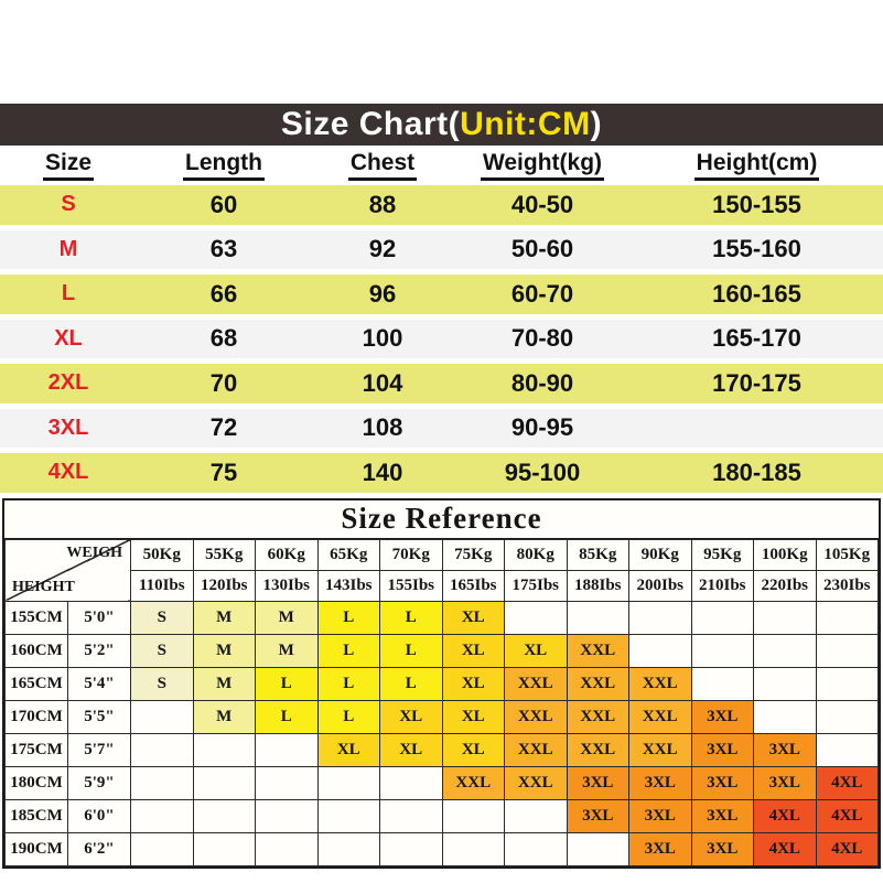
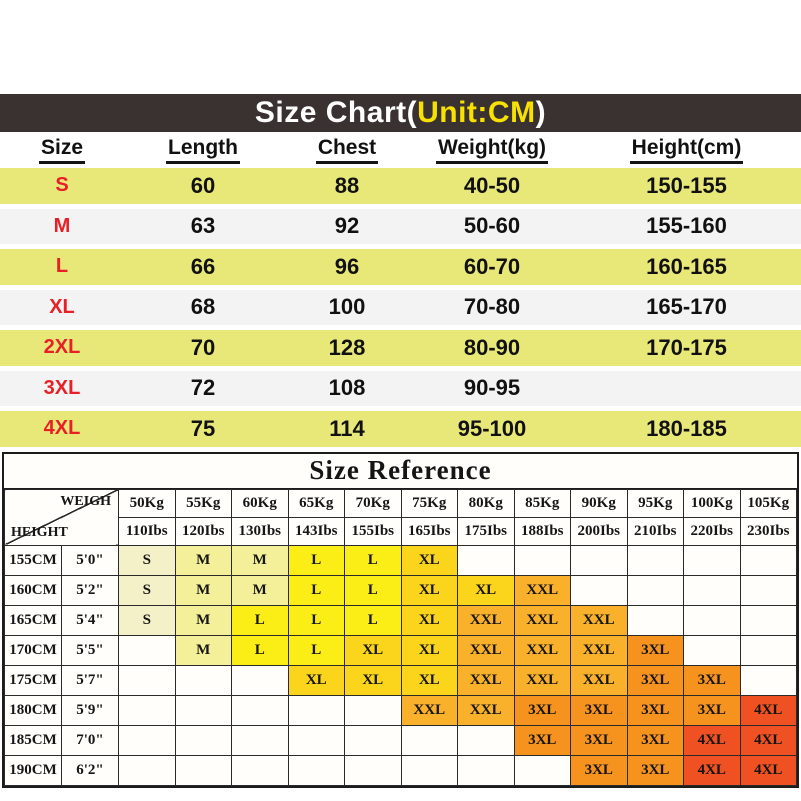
  Size Chart(Unit:CM)
  Size
  Length
  Chest
  Weight(kg)
  Height(cm)
  S
  60
  88
  40-50
  150-155
  M
  63
  92
  50-60
  155-160
  L
  66
  96
  60-70
  160-165
  XL
  68
  100
  70-80
  165-170
  2XL
  70
- 104
+ 128
  80-90
  170-175
  3XL
  72
  108
  90-95
  4XL
  75
- 140
+ 114
  95-100
  180-185
  Size Reference
  WEIGHHEIGHT	50Kg	55Kg	60Kg	65Kg	70Kg	75Kg	80Kg	85Kg	90Kg	95Kg	100Kg	105Kg
  110Ibs	120Ibs	130Ibs	143Ibs	155Ibs	165Ibs	175Ibs	188Ibs	200Ibs	210Ibs	220Ibs	230Ibs
  155CM	5'0"	S	M	M	L	L	XL
  160CM	5'2"	S	M	M	L	L	XL	XL	XXL
  165CM	5'4"	S	M	L	L	L	XL	XXL	XXL	XXL
  170CM	5'5"		M	L	L	XL	XL	XXL	XXL	XXL	3XL
  175CM	5'7"				XL	XL	XL	XXL	XXL	XXL	3XL	3XL
  180CM	5'9"						XXL	XXL	3XL	3XL	3XL	3XL	4XL
- 185CM	6'0"								3XL	3XL	3XL	4XL	4XL
+ 185CM	7'0"								3XL	3XL	3XL	4XL	4XL
  190CM	6'2"									3XL	3XL	4XL	4XL
